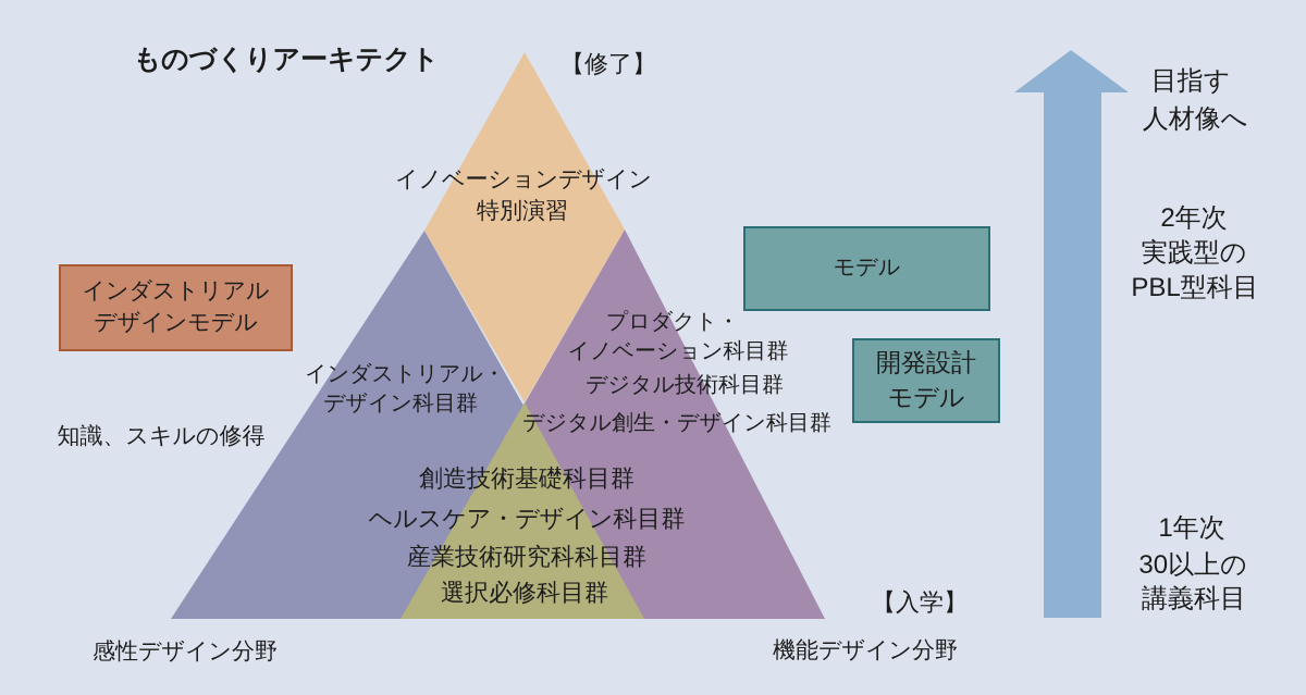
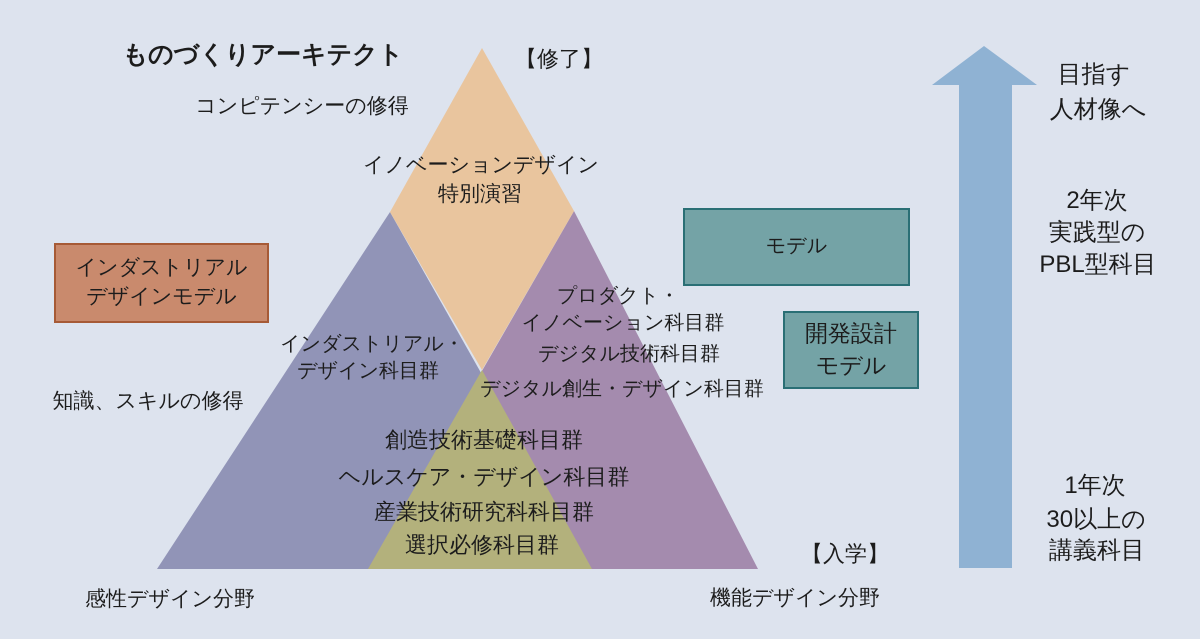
  ものづくりアーキテクト
  【修了】
+ コンピテンシーの修得
  イノベーションデザイン
  特別演習
  インダストリアル
  デザインモデル
  モデル
  開発設計
  モデル
  インダストリアル・
  デザイン科目群
  プロダクト・
  イノベーション科目群
  デジタル技術科目群
  デジタル創生・デザイン科目群
  知識、スキルの修得
  創造技術基礎科目群
  ヘルスケア・デザイン科目群
  産業技術研究科科目群
  選択必修科目群
  感性デザイン分野
  【入学】
  機能デザイン分野
  目指す
  人材像へ
  2年次
  実践型の
  PBL型科目
  1年次
  30以上の
  講義科目
